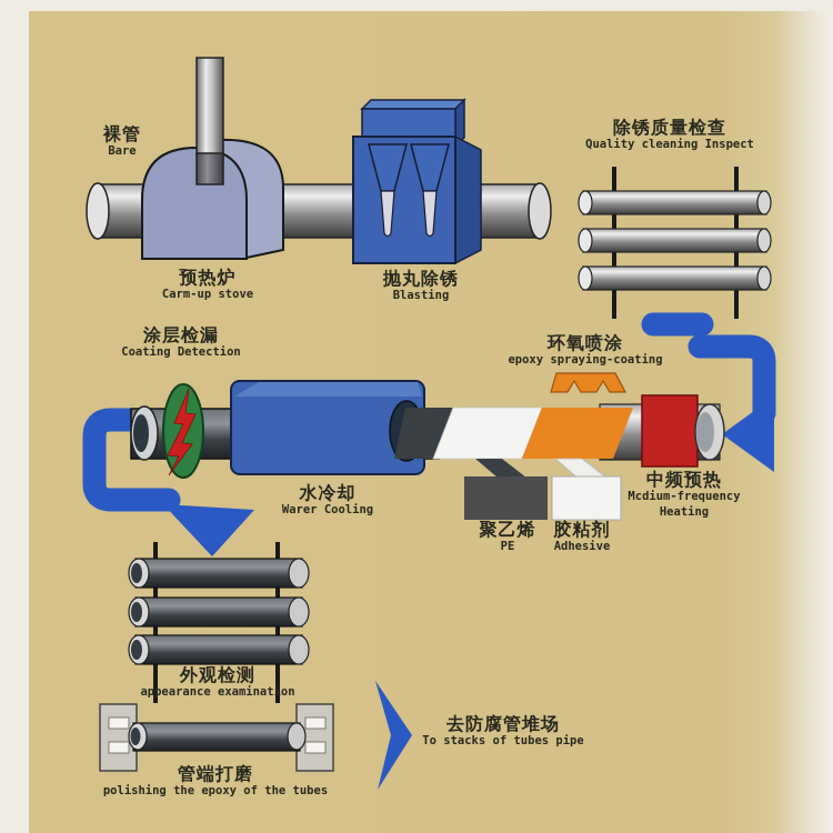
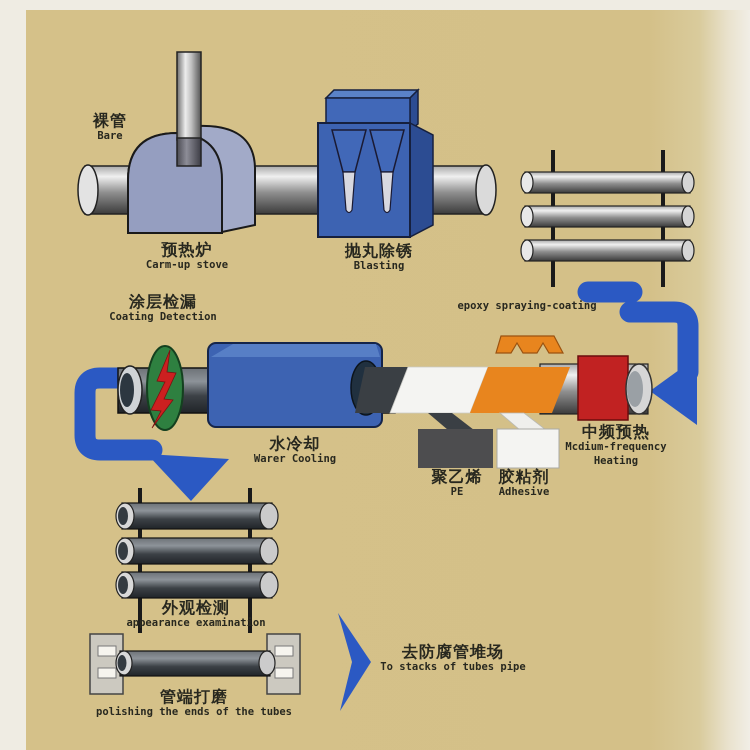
  裸管
  Bare
  预热炉
  Carm-up stove
  抛丸除锈
  Blasting
- 除锈质量检查
- Quality cleaning Inspect
  涂层检漏
  Coating Detection
- 环氧喷涂
  epoxy spraying-coating
  水冷却
  Warer Cooling
  聚乙烯
  PE
  胶粘剂
  Adhesive
  中频预热
  Mcdium-frequency Heating
  外观检测
  appearance examination
  管端打磨
- polishing the epoxy of the tubes
+ polishing the ends of the tubes
  去防腐管堆场
  To stacks of tubes pipe
